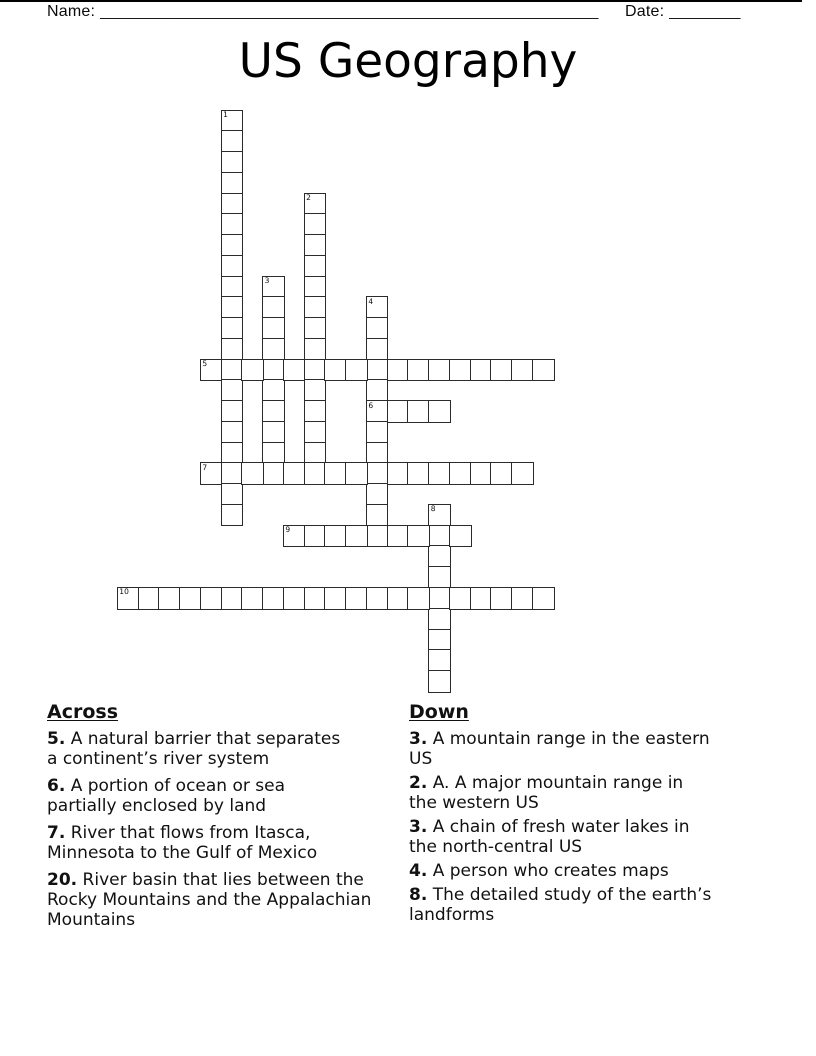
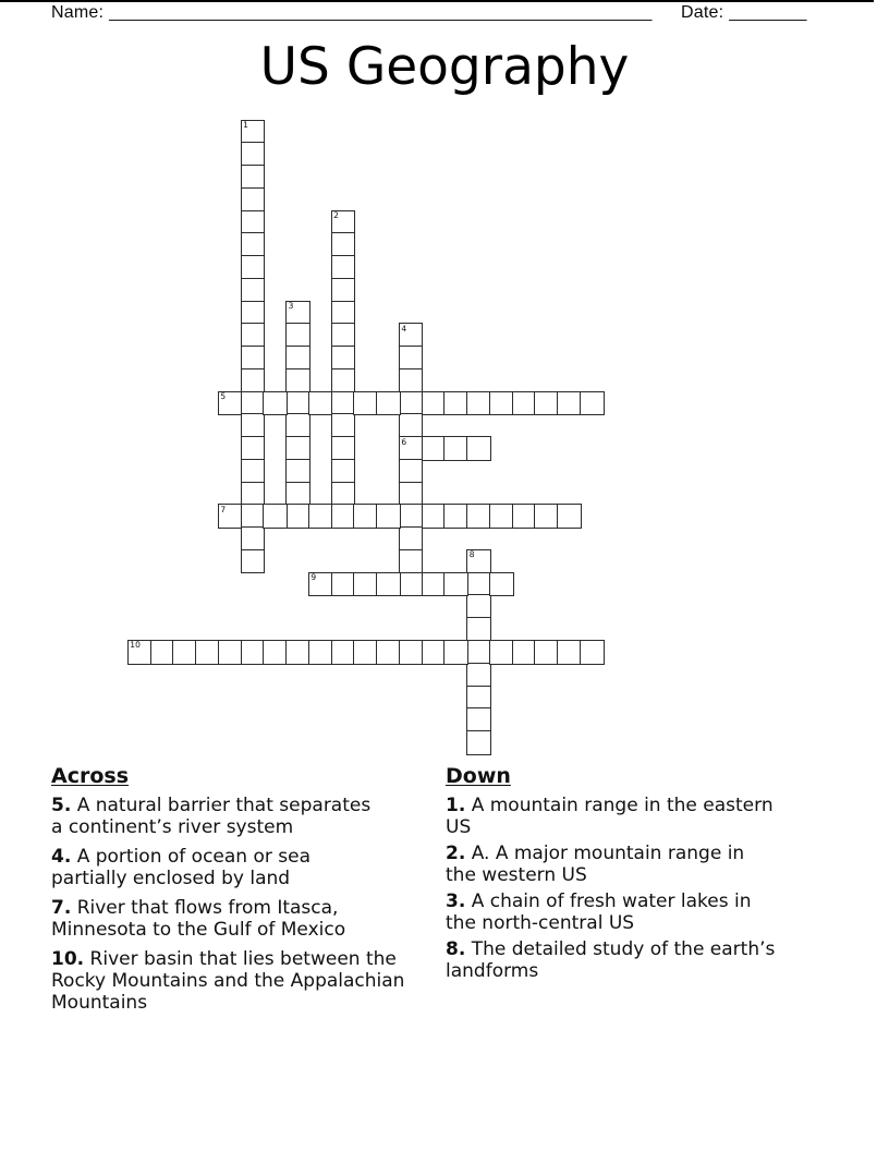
  Name: ________________________________________________________
  Date: ________
  US Geography
  1
  2
  3
  4
  5
  6
  7
  8
  9
  10
  Across
  5. A natural barrier that separates
  a continent’s river system
- 6. A portion of ocean or sea
+ 4. A portion of ocean or sea
  partially enclosed by land
  7. River that flows from Itasca,
  Minnesota to the Gulf of Mexico
- 20. River basin that lies between the
+ 10. River basin that lies between the
  Rocky Mountains and the Appalachian
  Mountains
  Down
- 3. A mountain range in the eastern
+ 1. A mountain range in the eastern
  US
  2. A. A major mountain range in
  the western US
  3. A chain of fresh water lakes in
  the north-central US
- 4. A person who creates maps
  8. The detailed study of the earth’s
  landforms
